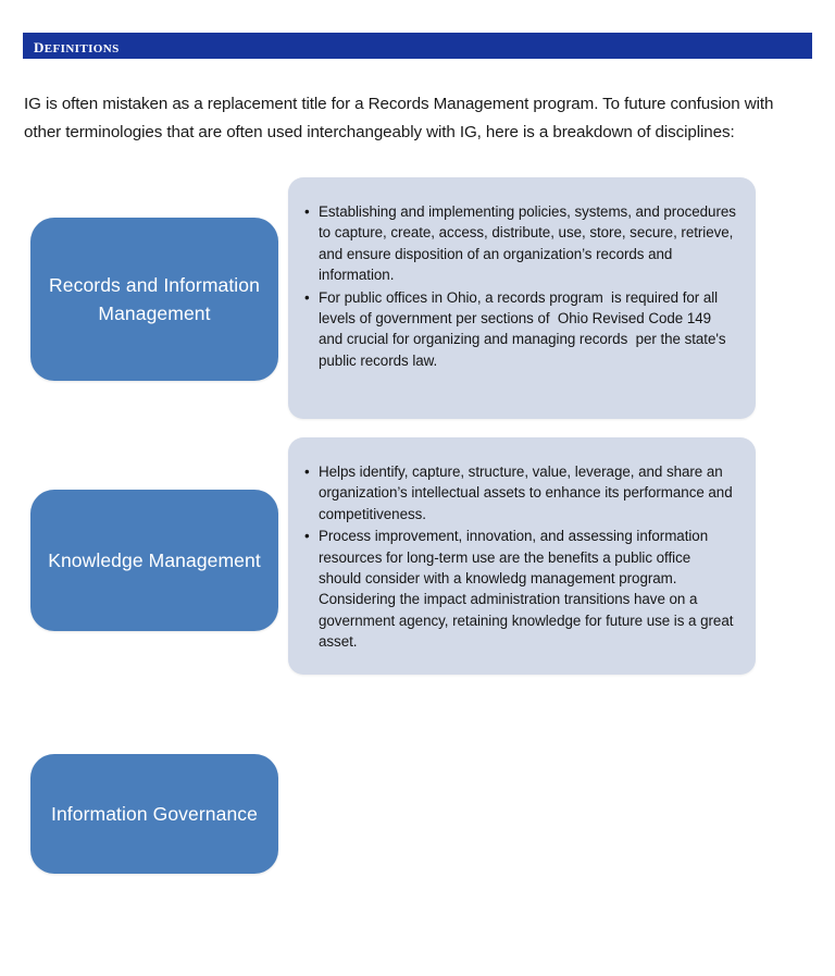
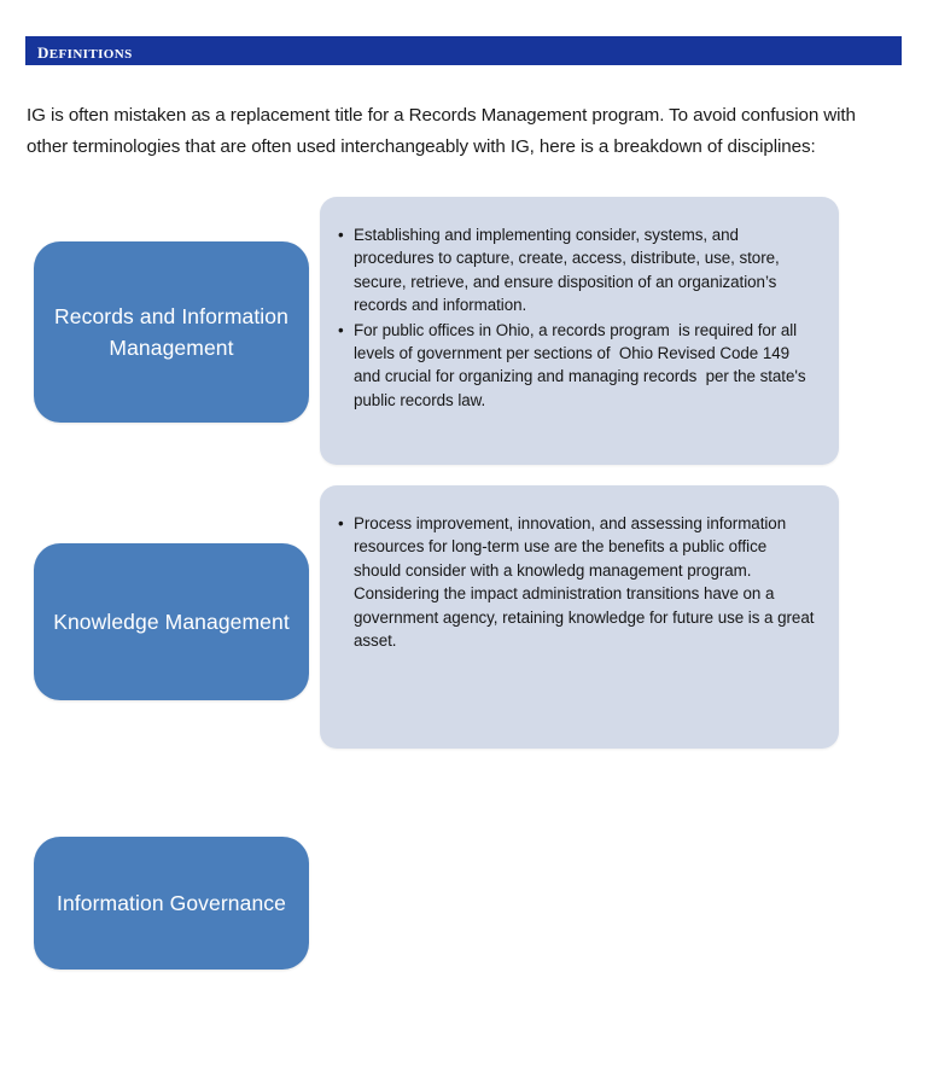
  definitions
- IG is often mistaken as a replacement title for a Records Management program. To future confusion with other terminologies that are often used interchangeably with IG, here is a breakdown of disciplines:
+ IG is often mistaken as a replacement title for a Records Management program. To avoid confusion with other terminologies that are often used interchangeably with IG, here is a breakdown of disciplines:
- Establishing and implementing policies, systems, and procedures to capture, create, access, distribute, use, store, secure, retrieve, and ensure disposition of an organization’s records and information.
+ Establishing and implementing consider, systems, and procedures to capture, create, access, distribute, use, store, secure, retrieve, and ensure disposition of an organization’s records and information.
  For public offices in Ohio, a records program is required for all levels of government per sections of Ohio Revised Code 149 and crucial for organizing and managing records per the state's public records law.
  Records and Information Management
- Helps identify, capture, structure, value, leverage, and share an organization’s intellectual assets to enhance its performance and competitiveness.
  Process improvement, innovation, and assessing information resources for long-term use are the benefits a public office should consider with a knowledg management program. Considering the impact administration transitions have on a government agency, retaining knowledge for future use is a great asset.
  Knowledge Management
  Information Governance
